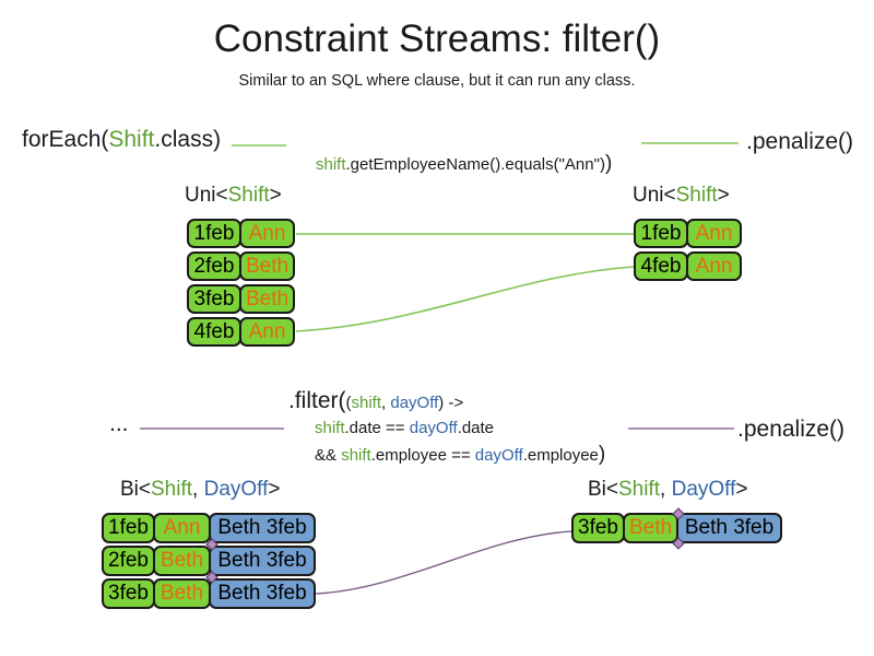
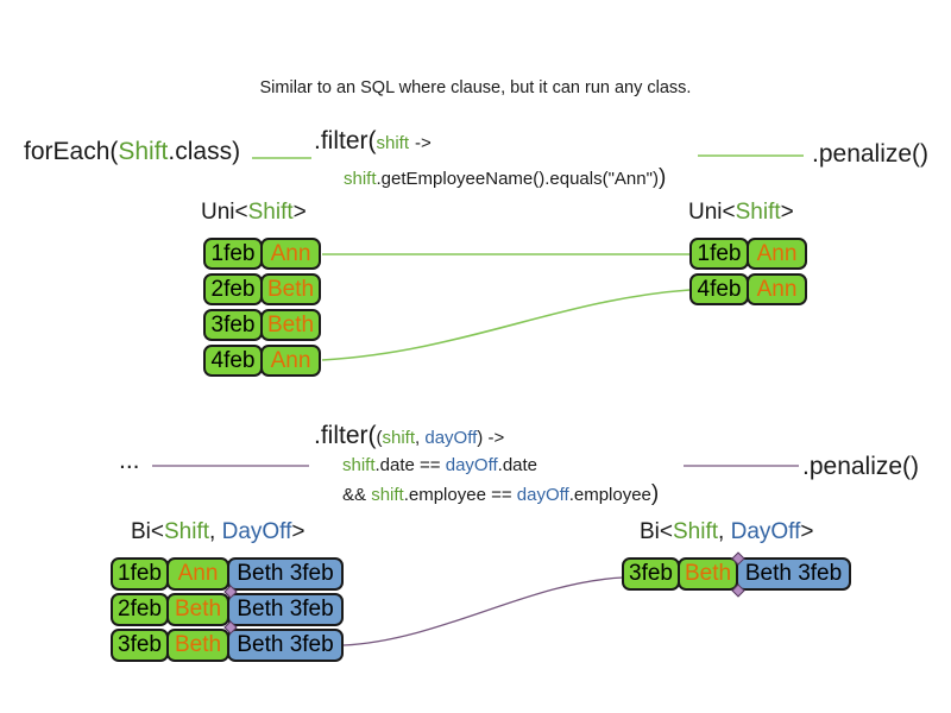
- Constraint Streams: filter()
  Similar to an SQL where clause, but it can run any class.
  forEach(Shift.class)
+ .filter(shift ->
  shift.getEmployeeName().equals("Ann"))
  .penalize()
  Uni<Shift>
  Uni<Shift>
  1feb
  Ann
  2feb
  Beth
  3feb
  Beth
  4feb
  Ann
  1feb
  Ann
  4feb
  Ann
  ...
  .filter((shift, dayOff) ->
  shift.date == dayOff.date
  && shift.employee == dayOff.employee)
  .penalize()
  Bi<Shift, DayOff>
  Bi<Shift, DayOff>
  1feb
  Ann
  Beth 3feb
  2feb
  Beth
  Beth 3feb
  3feb
  Beth
  Beth 3feb
  3feb
  Beth
  Beth 3feb
